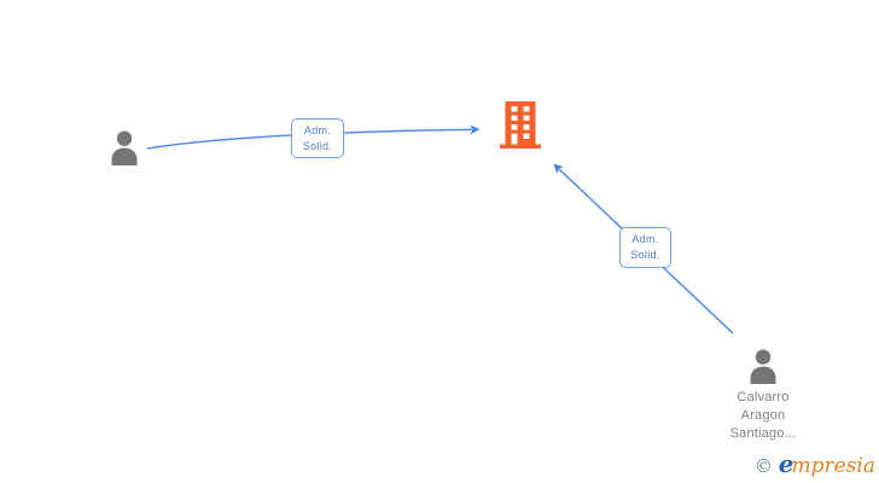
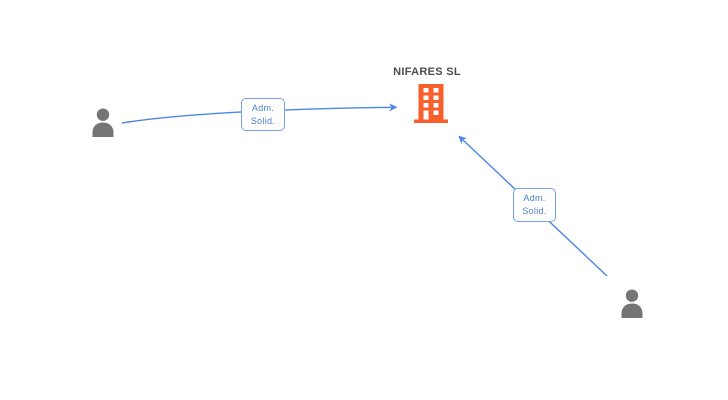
+ NIFARES SL
  Adm.
  Solid.
  Adm.
  Solid.
- Calvarro
- Aragon
- Santiago...
- ©
- empresia
